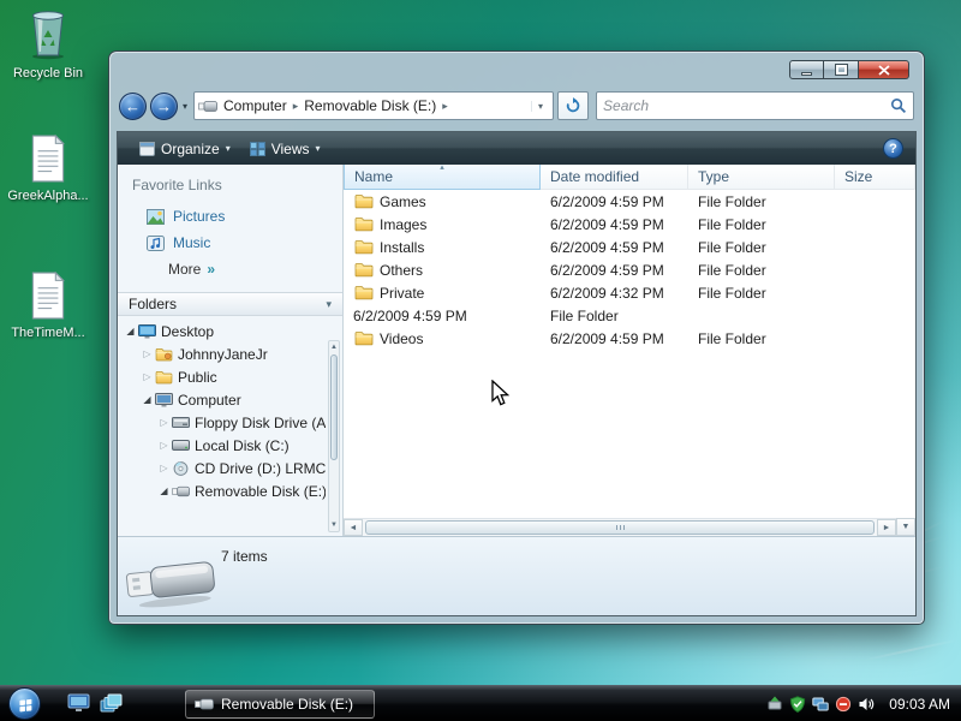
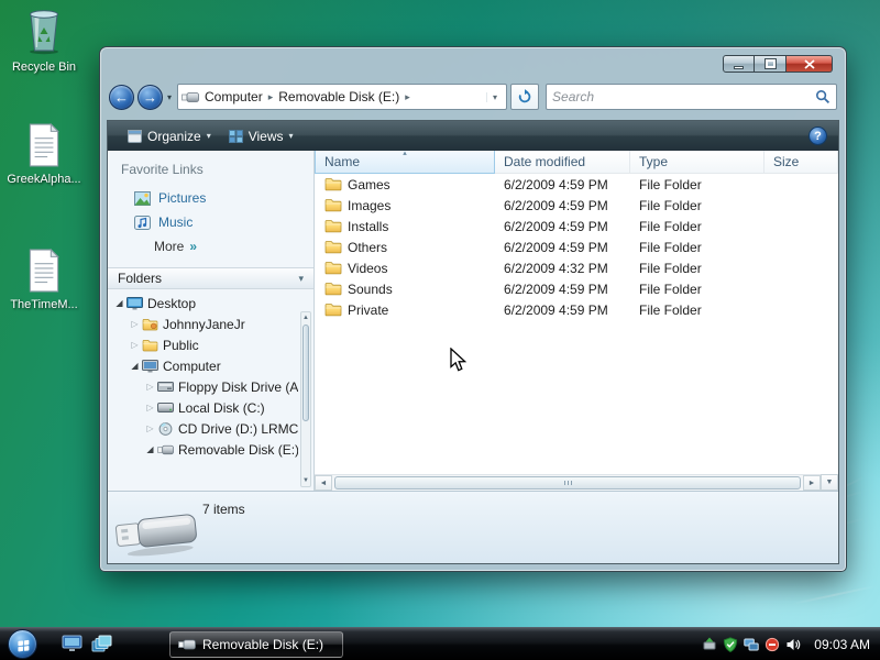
  Recycle Bin
  GreekAlpha...
  TheTimeM...
  ←
  →
  ▾
  Computer
  ▸
  Removable Disk (E:)
  ▸
  ▾
  Search
  Organize
  ▾
  Views
  ▾
  ?
  Favorite Links
  Pictures
  Music
  More
  »
  Folders
  ▾
  ◢
  Desktop
  ▷
  JohnnyJaneJr
  ▷
  Public
  ◢
  Computer
  ▷
  Floppy Disk Drive (A
  ▷
  Local Disk (C:)
  ▷
  CD Drive (D:) LRMC
  ◢
  Removable Disk (E:)
  Name
  Date modified
  Type
  Size
  Games
  6/2/2009 4:59 PM
  File Folder
  Images
  6/2/2009 4:59 PM
  File Folder
  Installs
  6/2/2009 4:59 PM
  File Folder
  Others
  6/2/2009 4:59 PM
  File Folder
- Private
+ Videos
  6/2/2009 4:32 PM
  File Folder
+ Sounds
  6/2/2009 4:59 PM
  File Folder
- Videos
+ Private
  6/2/2009 4:59 PM
  File Folder
  7 items
  Removable Disk (E:)
  09:03 AM
